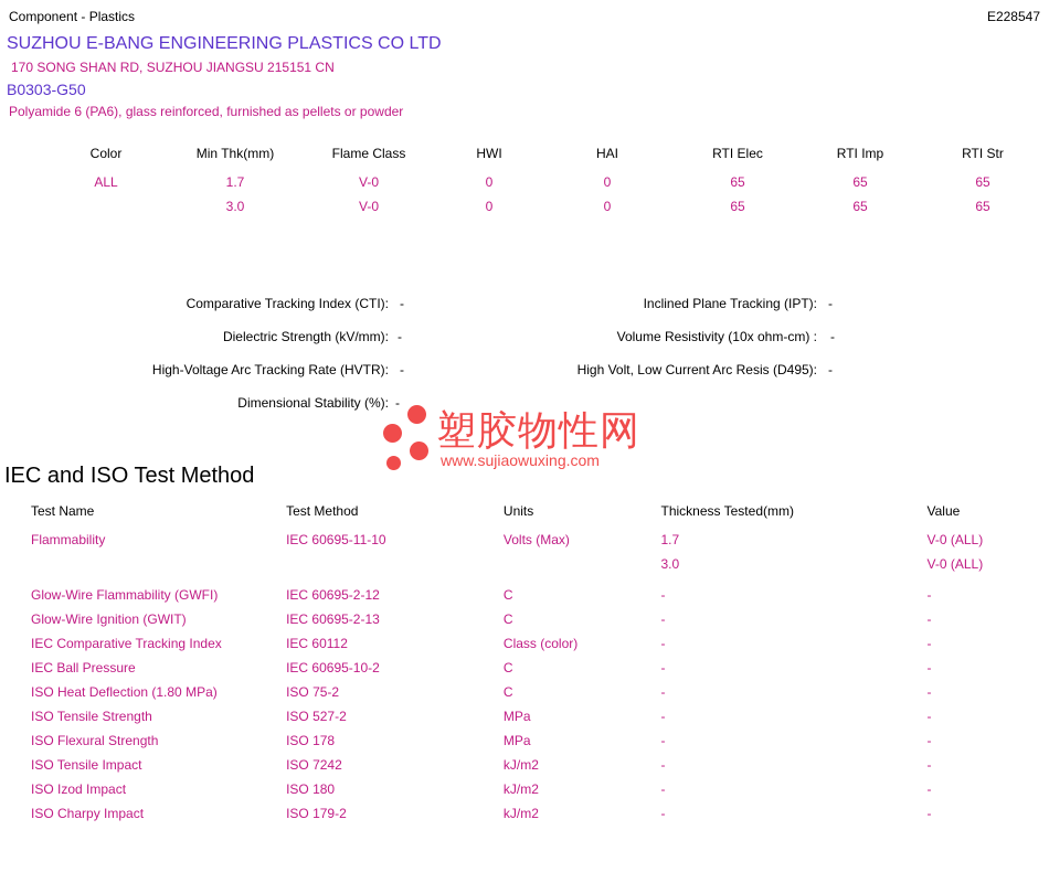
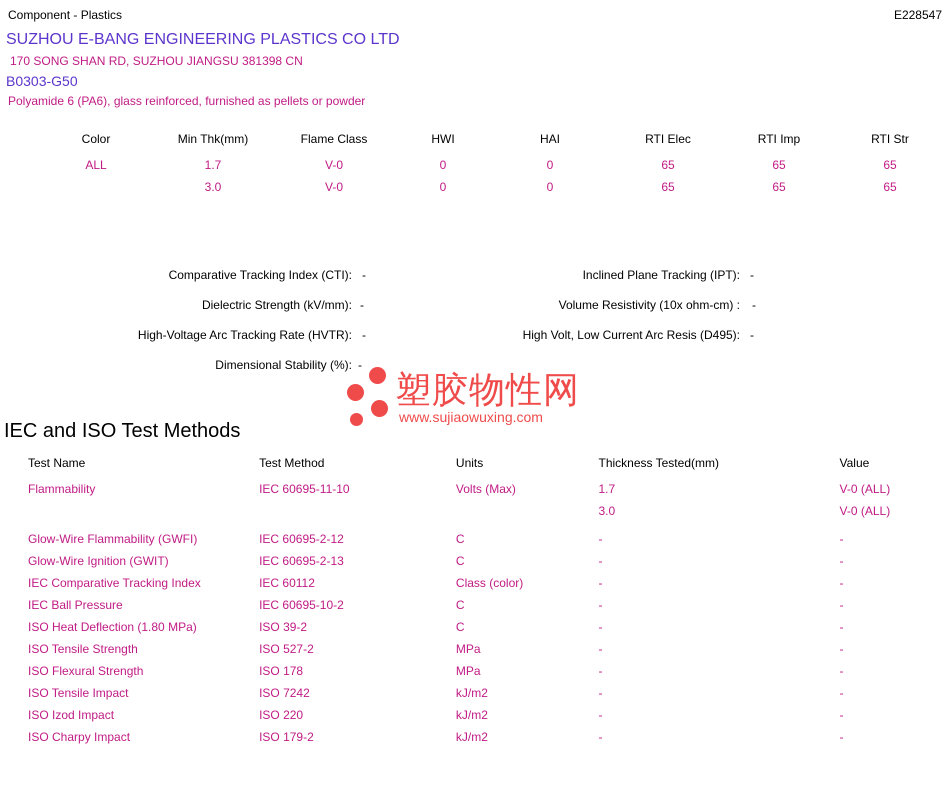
  Component - Plastics
  E228547
  SUZHOU E-BANG ENGINEERING PLASTICS CO LTD
- 170 SONG SHAN RD, SUZHOU JIANGSU 215151 CN
+ 170 SONG SHAN RD, SUZHOU JIANGSU 381398 CN
  B0303-G50
  Polyamide 6 (PA6), glass reinforced, furnished as pellets or powder
  	Color	Min Thk(mm)	Flame Class	HWI	HAI	RTI Elec	RTI Imp	RTI Str
  	ALL	1.7	V-0	0	0	65	65	65
  		3.0	V-0	0	0	65	65	65
  Comparative Tracking Index (CTI):
  -
  Inclined Plane Tracking (IPT):
  -
  Dielectric Strength (kV/mm):
  -
  Volume Resistivity (10x ohm-cm) :
  -
  High-Voltage Arc Tracking Rate (HVTR):
  -
  High Volt, Low Current Arc Resis (D495):
  -
  Dimensional Stability (%):
  -
  塑胶物性网
  www.sujiaowuxing.com
- IEC and ISO Test Method
+ IEC and ISO Test Methods
  Test Name	Test Method	Units	Thickness Tested(mm)	Value
  Flammability	IEC 60695-11-10	Volts (Max)	1.7	V-0 (ALL)
  			3.0	V-0 (ALL)
  Glow-Wire Flammability (GWFI)	IEC 60695-2-12	C	-	-
  Glow-Wire Ignition (GWIT)	IEC 60695-2-13	C	-	-
  IEC Comparative Tracking Index	IEC 60112	Class (color)	-	-
  IEC Ball Pressure	IEC 60695-10-2	C	-	-
- ISO Heat Deflection (1.80 MPa)	ISO 75-2	C	-	-
+ ISO Heat Deflection (1.80 MPa)	ISO 39-2	C	-	-
  ISO Tensile Strength	ISO 527-2	MPa	-	-
  ISO Flexural Strength	ISO 178	MPa	-	-
  ISO Tensile Impact	ISO 7242	kJ/m2	-	-
- ISO Izod Impact	ISO 180	kJ/m2	-	-
+ ISO Izod Impact	ISO 220	kJ/m2	-	-
  ISO Charpy Impact	ISO 179-2	kJ/m2	-	-
